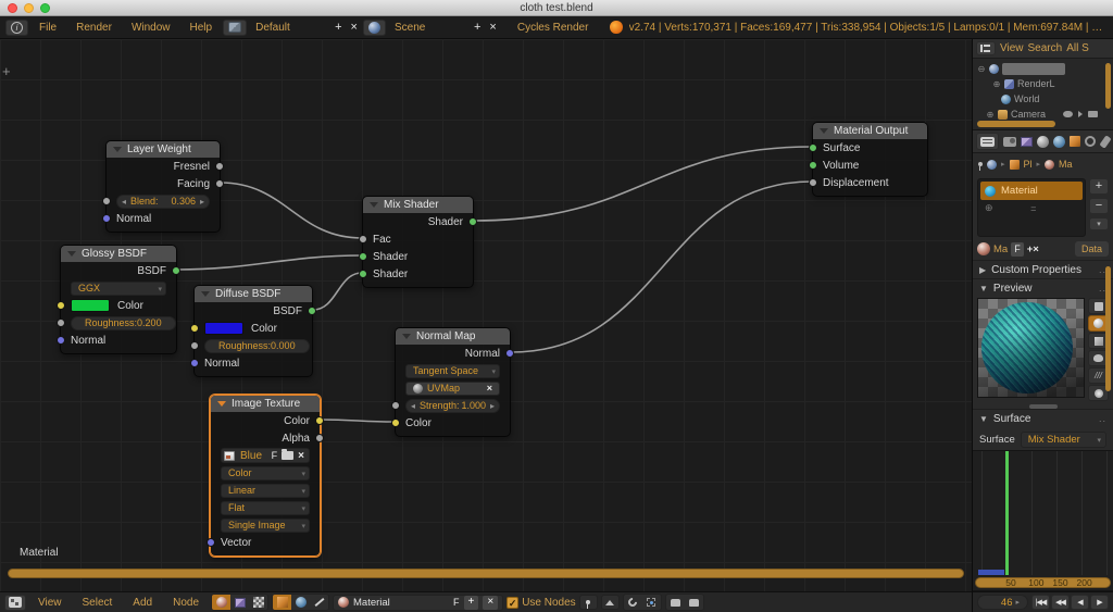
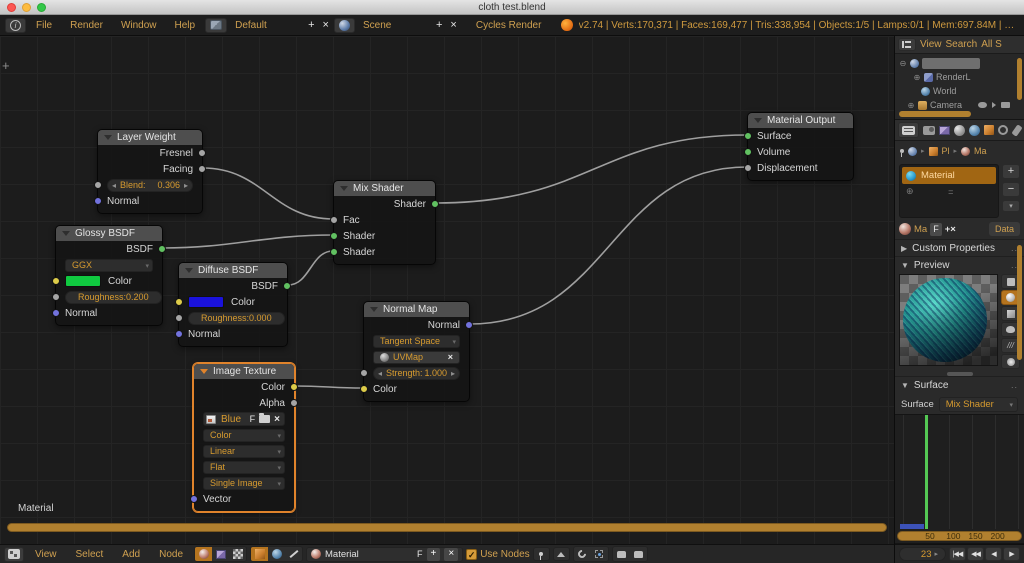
  cloth test.blend
  i
  File
  Render
  Window
  Help
  Default
  +
  ×
  Scene
  +
  ×
  Cycles Render
  v2.74 | Verts:170,371 | Faces:169,477 | Tris:338,954 | Objects:1/5 | Lamps:0/1 | Mem:697.84M | Pla
  +
  Layer Weight
  Fresnel
  Facing
  ◂
  Blend:
  0.306
  ▸
  Normal
  Glossy BSDF
  BSDF
  GGX
  Color
  Roughness:
  0.200
  Normal
  Diffuse BSDF
  BSDF
  Color
  Roughness:
  0.000
  Normal
  Mix Shader
  Shader
  Fac
  Shader
  Shader
  Normal Map
  Normal
  Tangent Space
  UVMap
  ×
  ◂
  Strength:
  1.000
  ▸
  Color
  Image Texture
  Color
  Alpha
  Blue
  F
  ×
  Color
  Linear
  Flat
  Single Image
  Vector
  Material Output
  Surface
  Volume
  Displacement
  Material
  View
  Select
  Add
  Node
  Material
  F
  +
  ×
  ✓
  Use Nodes
  View
  Search
  All S
  ⊖
  ⊕
  RenderL
  World
  ⊕
  Camera
  Pl
  Ma
  Material
  ⊕
  =
  +
  −
  Ma
  F
  +×
  Data
  ▶
  Custom Properties
  ▼
  Preview
  ///
  ▼
  Surface
  ..
  Surface
  Mix Shader
  50
  100
  150
  200
- 46
+ 23
